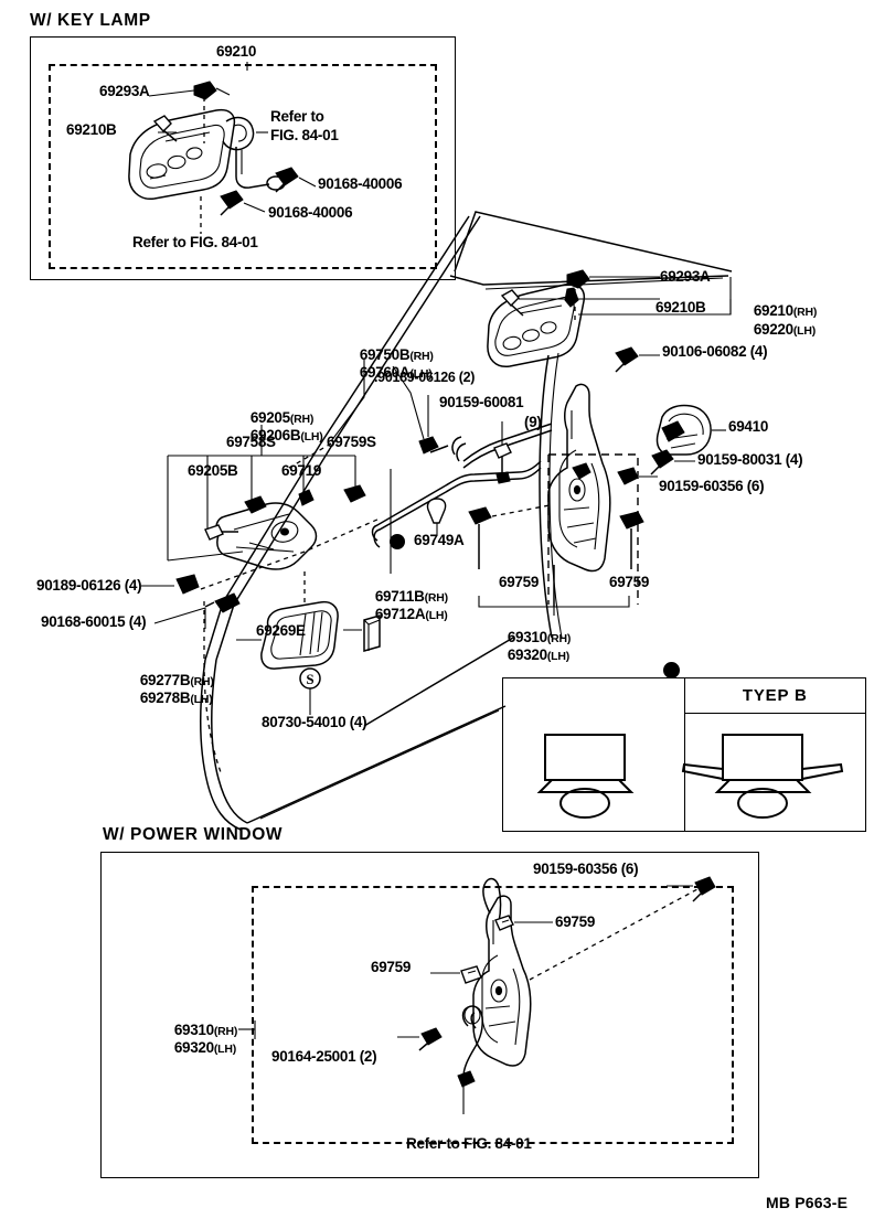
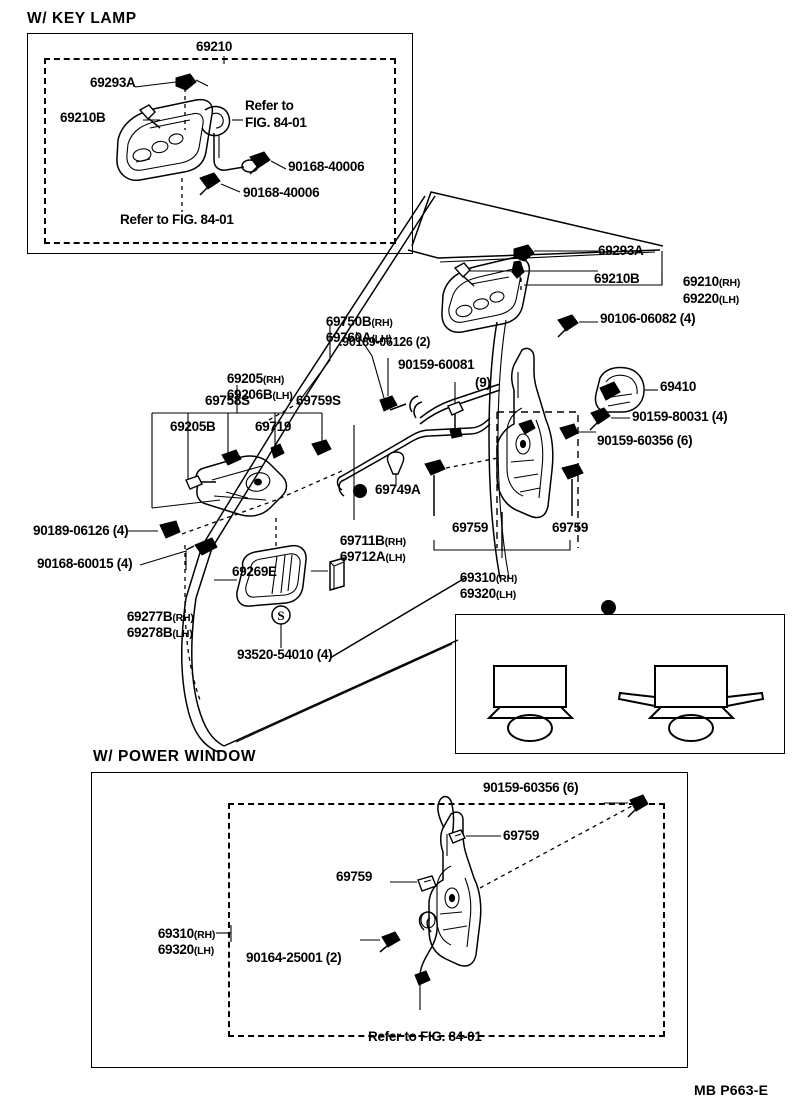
  S
  W/ KEY LAMP
  W/ POWER WINDOW
  69210
  69293A
  69210B
  Refer to
  FIG. 84-01
  90168-40006
  90168-40006
  Refer to FIG. 84-01
  69293A
  69210B
  69210(RH)
  69220(LH)
  90106-06082 (4)
  69410
  90159-80031 (4)
  90159-60356 (6)
  69750B(RH)
  69760A(LH)
  .90189-06126 (2)
  90159-60081
  (9)
  69205(RH)
  69206B(LH)
  69205B
  69758S
  69759S
  69719
  69749A
  69711B(RH)
  69712A(LH)
  90189-06126 (4)
  90168-60015 (4)
  69277B(RH)
  69278B(LH)
  69269E
- 80730-54010 (4)
+ 93520-54010 (4)
  69759
  69759
  69310(RH)
  69320(LH)
- TYEP B
  90159-60356 (6)
  69759
  69759
  69310(RH)
  69320(LH)
  90164-25001 (2)
  Refer to FIG. 84-01
  MB P663-E
